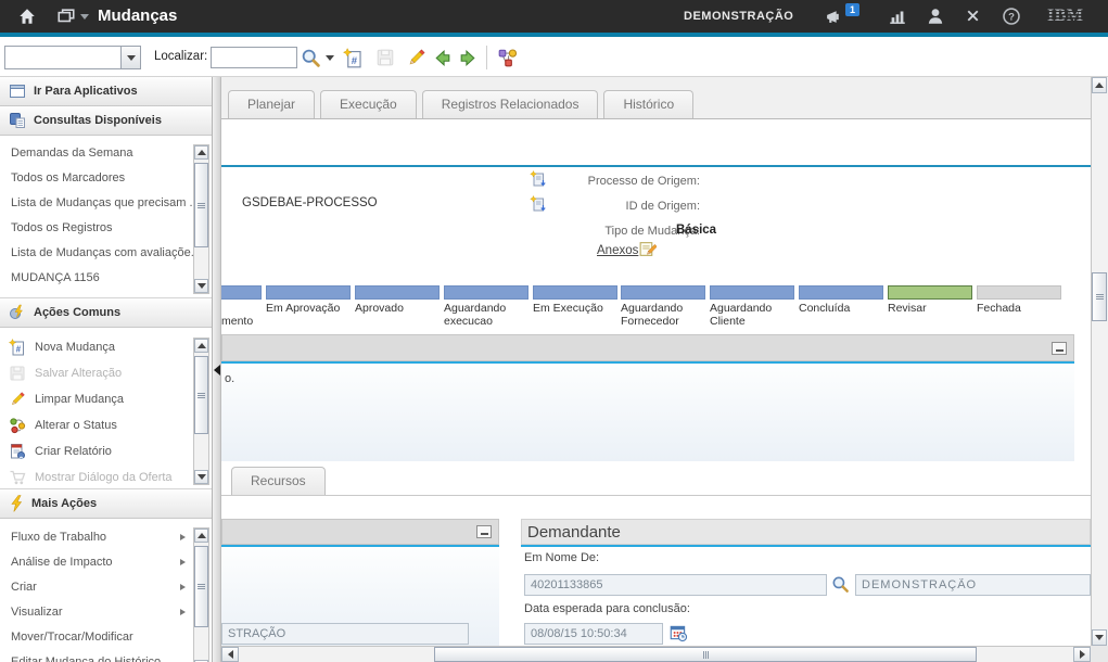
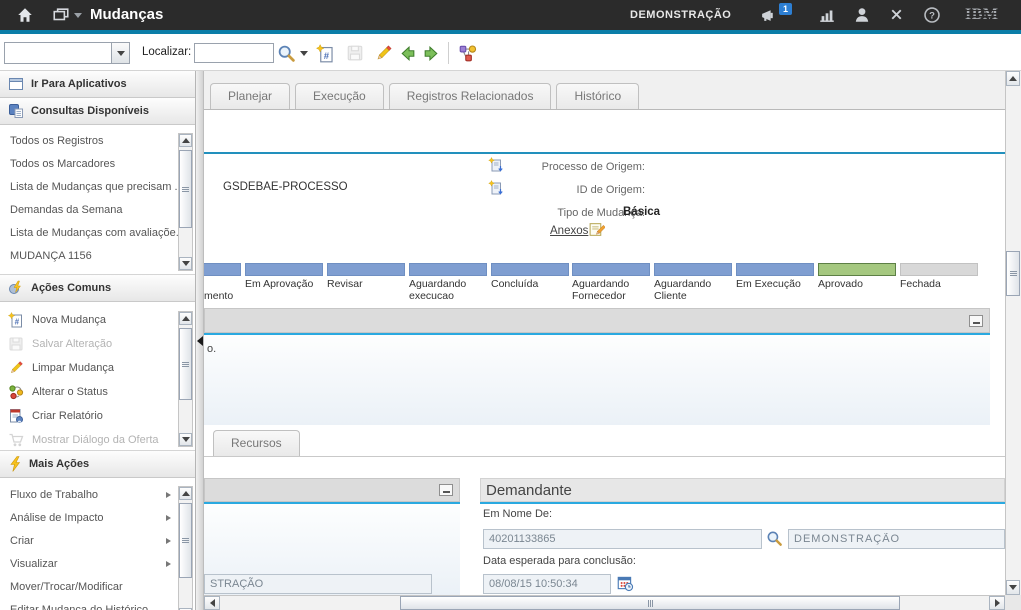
  Mudanças
  DEMONSTRAÇÃO
  1
  ?
  IBM
  Localizar:
  #
  Ir Para Aplicativos
  Consultas Disponíveis
- Demandas da Semana
+ Todos os Registros
  Todos os Marcadores
  Lista de Mudanças que precisam .
- Todos os Registros
+ Demandas da Semana
  Lista de Mudanças com avaliaçõe
  MUDANÇA 1156
  Ações Comuns
  #
  Nova Mudança
  Salvar Alteração
  Limpar Mudança
  Alterar o Status
  Criar Relatório
  Mostrar Diálogo da Oferta
  Mais Ações
  Fluxo de Trabalho
  Análise de Impacto
  Criar
  Visualizar
  Mover/Trocar/Modificar
  Planejar
  Execução
  Registros Relacionados
  Histórico
  GSDEBAE-PROCESSO
  Processo de Origem:
  ID de Origem:
  Tipo de Mudança:
  Básica
  Anexos
  mento
  Em Aprovação
- Aprovado
+ Revisar
  Aguardando
  execucao
- Em Execução
+ Concluída
  Aguardando
  Fornecedor
  Aguardando
  Cliente
- Concluída
+ Em Execução
- Revisar
+ Aprovado
  Fechada
  o.
  Recursos
  STRAÇÃO
  Demandante
  Em Nome De:
  40201133865
  DEMONSTRAÇÃO
  Data esperada para conclusão:
  08/08/15 10:50:34
